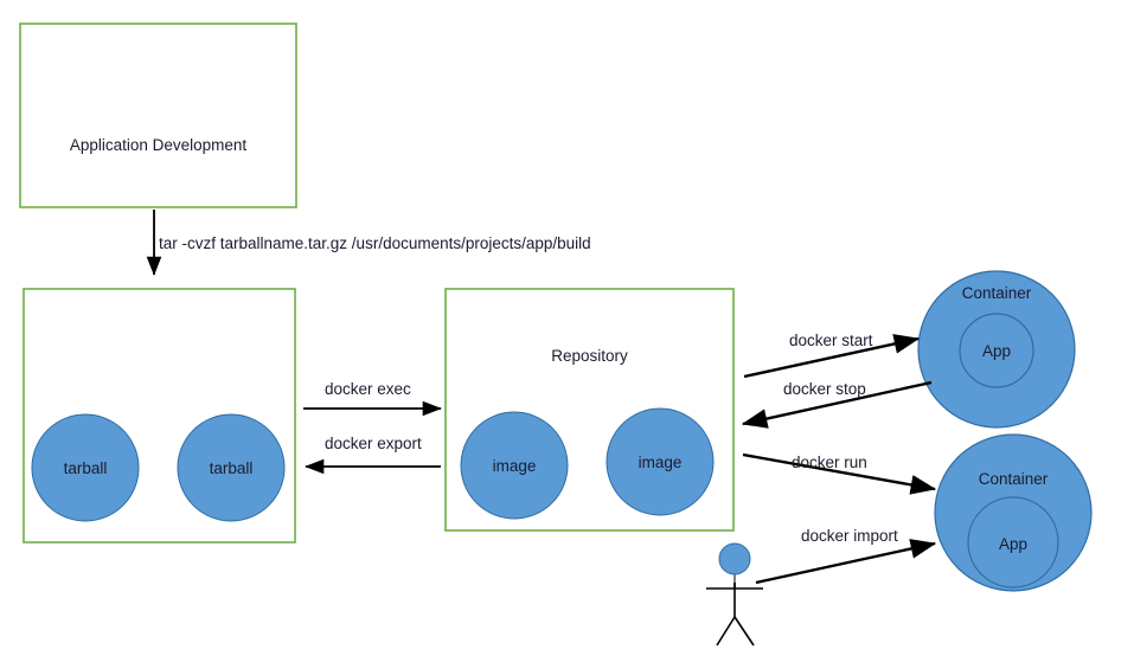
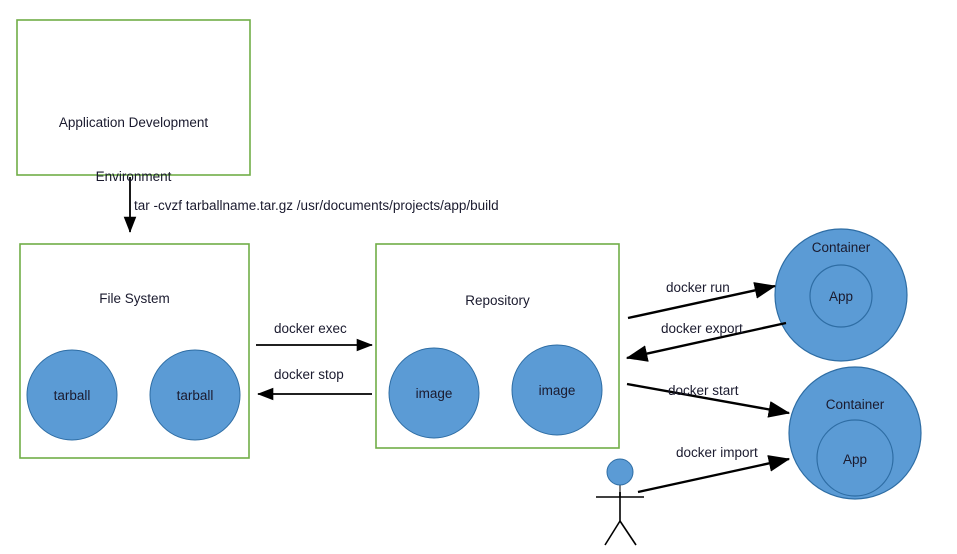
  Application Development
+ Environment
+ File System
  Repository
  tarball
  tarball
  image
  image
  Container
  App
  Container
  App
  tar -cvzf tarballname.tar.gz /usr/documents/projects/app/build
  docker exec
- docker export
+ docker stop
- docker start
+ docker run
- docker stop
+ docker export
- docker run
+ docker start
  docker import
